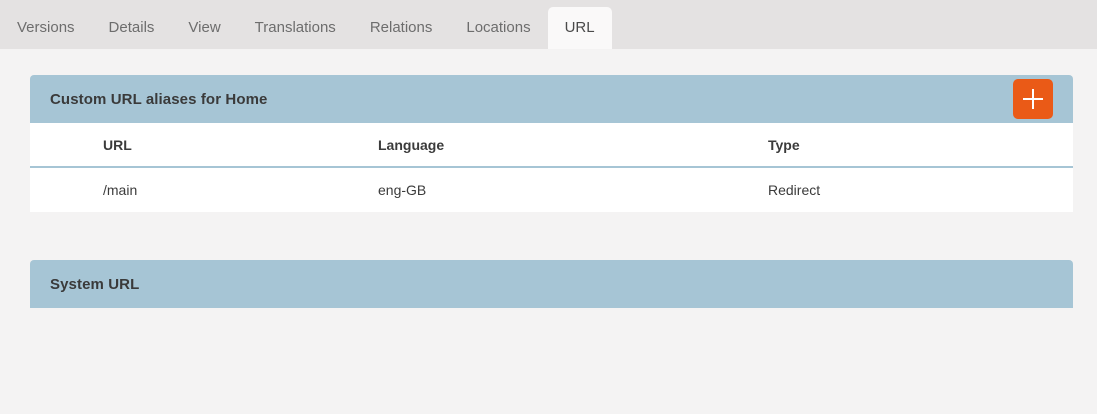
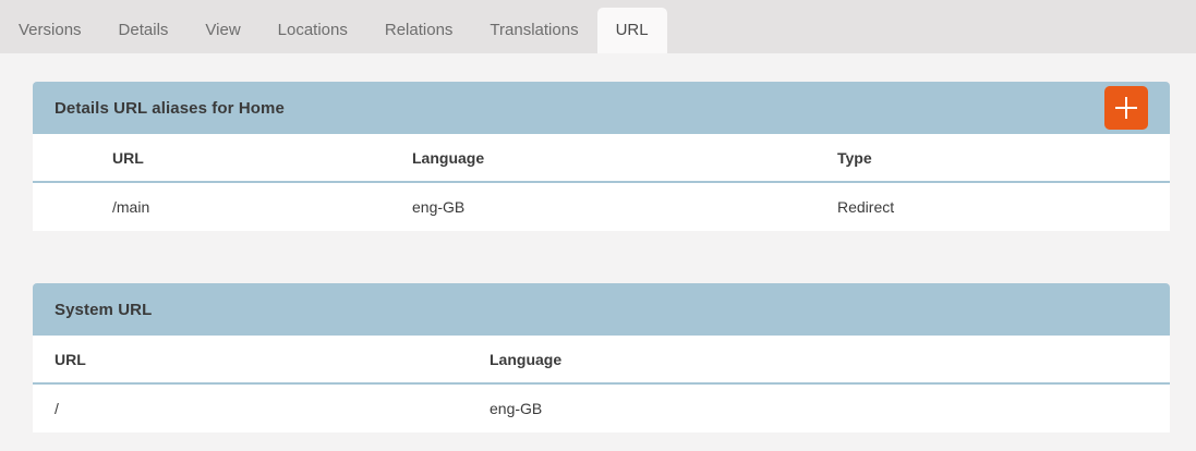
  Versions
  Details
  View
- Translations
+ Locations
  Relations
- Locations
+ Translations
  URL
- Custom URL aliases for Home
+ Details URL aliases for Home
  	URL	Language	Type
  	/main	eng-GB	Redirect
  System URL
+ URL	Language
+ /	eng-GB
